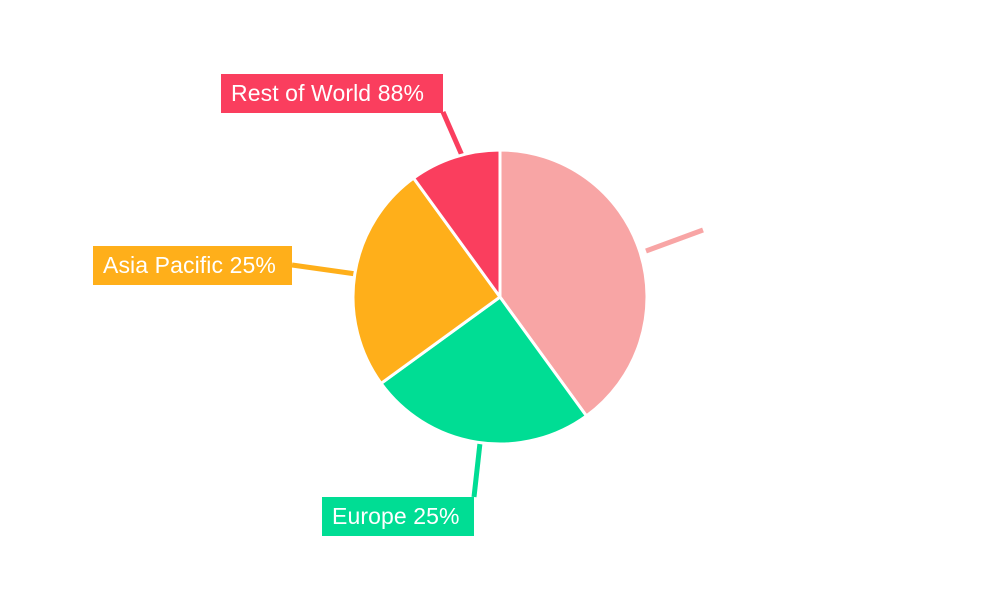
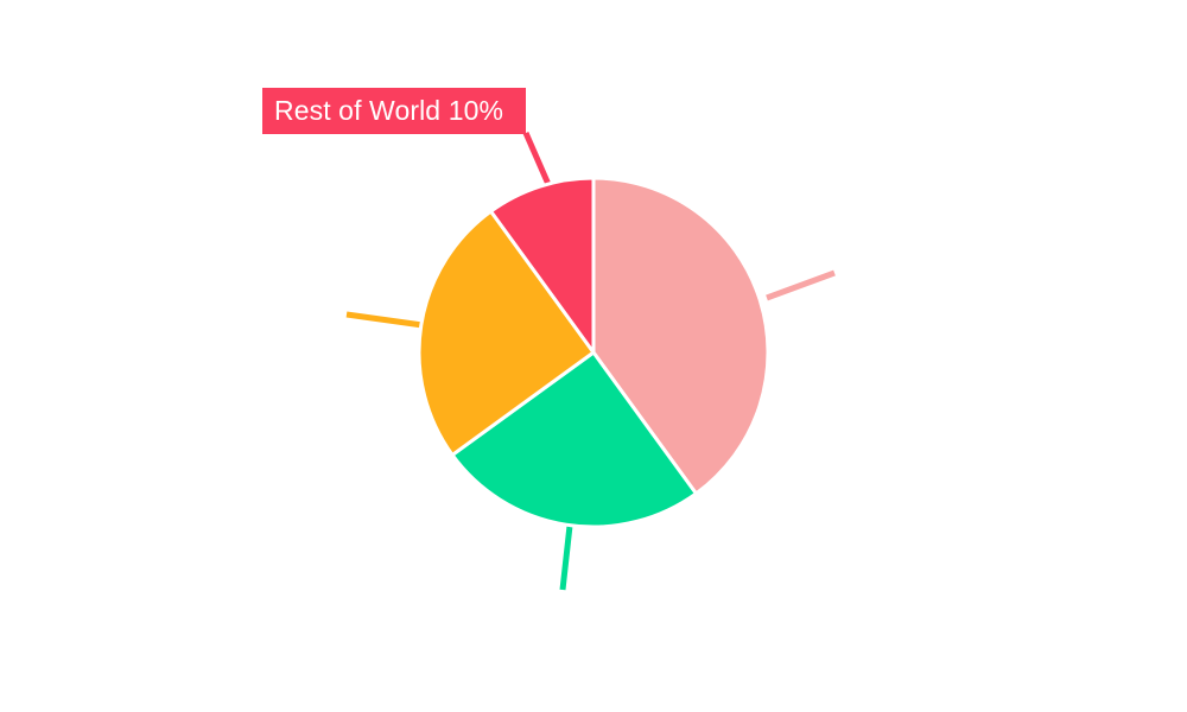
- Europe 25%
- Asia Pacific 25%
- Rest of World 88%
+ Rest of World 10%
